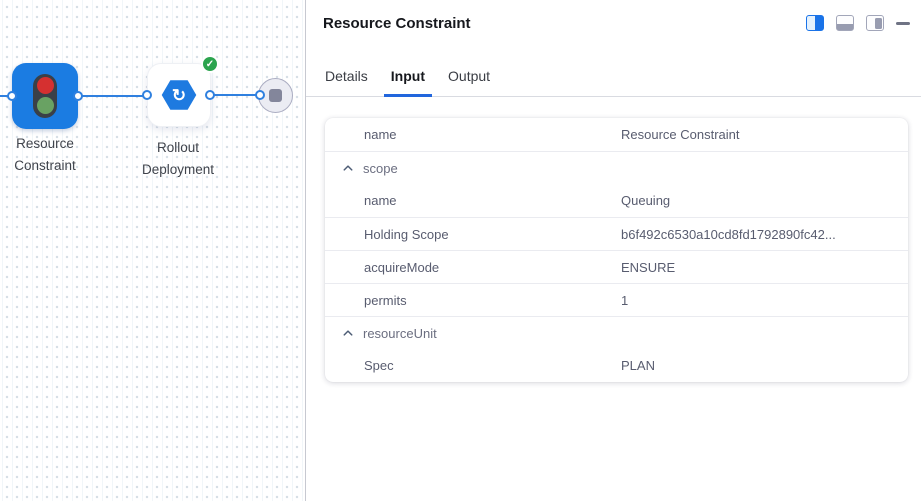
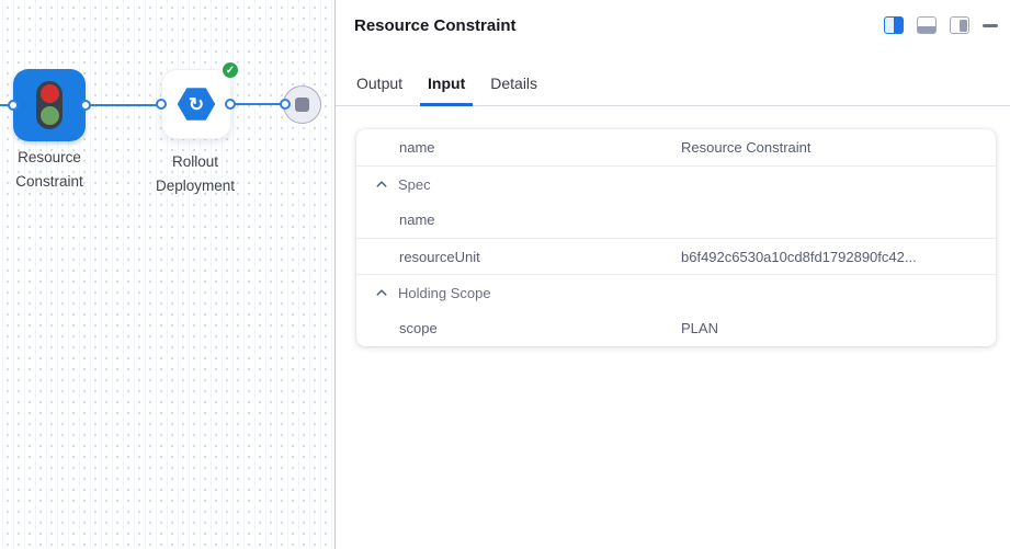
  ↻
  ✓
  Resource Constraint
  Rollout Deployment
  Resource Constraint
- Details
+ Output
  Input
- Output
+ Details
  name
  Resource Constraint
- scope
+ Spec
  name
- Queuing
- Holding Scope
+ resourceUnit
  b6f492c6530a10cd8fd1792890fc42...
- acquireMode
- ENSURE
- permits
- 1
- resourceUnit
+ Holding Scope
- Spec
+ scope
  PLAN
